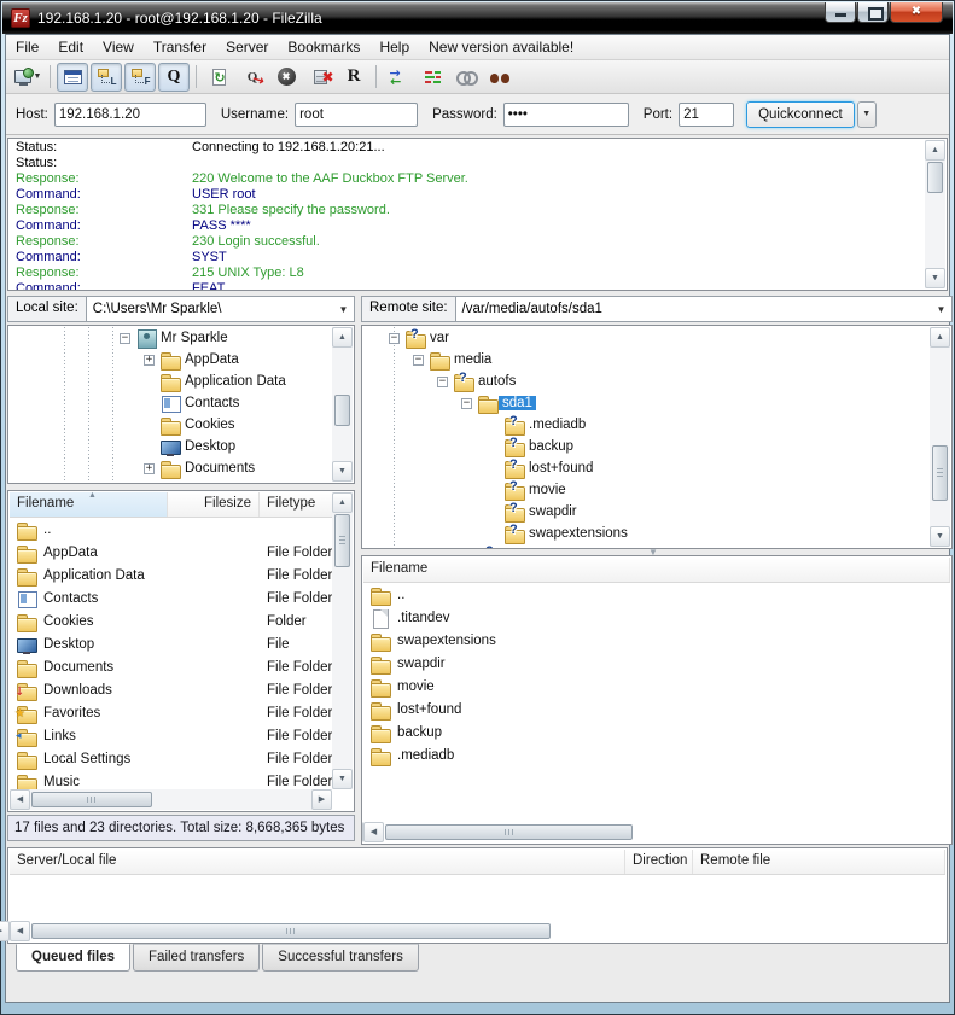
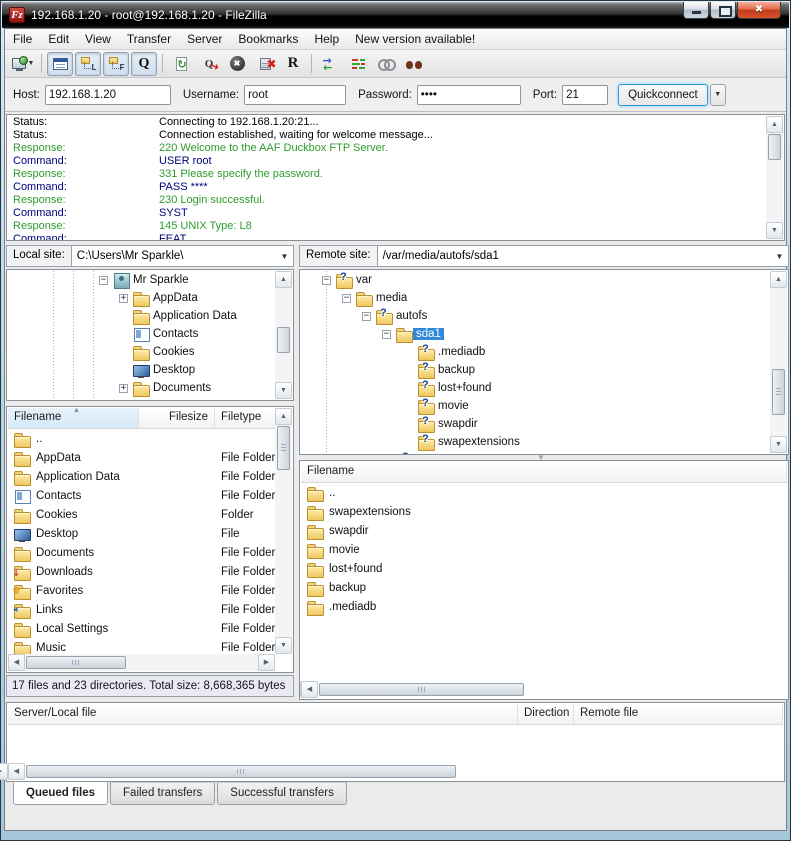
  Fz
  192.168.1.20 - root@192.168.1.20 - FileZilla
  File
  Edit
  View
  Transfer
  Server
  Bookmarks
  Help
  New version available!
  L
  F
  Q
  ↻
  Q
  ✖
  ✖
  R
  →
  Host:
  192.168.1.20
  Username:
  root
  Password:
  ••••
  Port:
  21
  Quickconnect
  Status:
  Connecting to 192.168.1.20:21...
  Status:
+ Connection established, waiting for welcome message...
  Response:
  220 Welcome to the AAF Duckbox FTP Server.
  Command:
  USER root
  Response:
  331 Please specify the password.
  Command:
  PASS ****
  Response:
  230 Login successful.
  Command:
  SYST
  Response:
- 215 UNIX Type: L8
+ 145 UNIX Type: L8
  Command:
  FEAT
  Local site:
  C:\Users\Mr Sparkle\
  ▼
  −
  Mr Sparkle
  +
  AppData
  Application Data
  Contacts
  Cookies
  Desktop
  +
  Documents
  Filename
  Filesize
  Filetype
  ..
  AppData
  File Folder
  Application Data
  File Folder
  Contacts
  File Folder
  Cookies
  Folder
  Desktop
  File
  Documents
  File Folder
  ↓
  Downloads
  File Folder
  ★
  Favorites
  File Folder
  ◂
  Links
  File Folder
  Local Settings
  File Folder
  Music
  File Folder
  17 files and 23 directories. Total size: 8,668,365 bytes
  Remote site:
  /var/media/autofs/sda1
  ▼
  −
  ?
  var
  −
  media
  −
  ?
  autofs
  −
  sda1
  ?
  .mediadb
  ?
  backup
  ?
  lost+found
  ?
  movie
  ?
  swapdir
  ?
  swapextensions
  ▼
  Filename
  ..
- .titandev
  swapextensions
  swapdir
  movie
  lost+found
  backup
  .mediadb
  Server/Local file
  Direction
  Remote file
  Queued files
  Failed transfers
  Successful transfers
